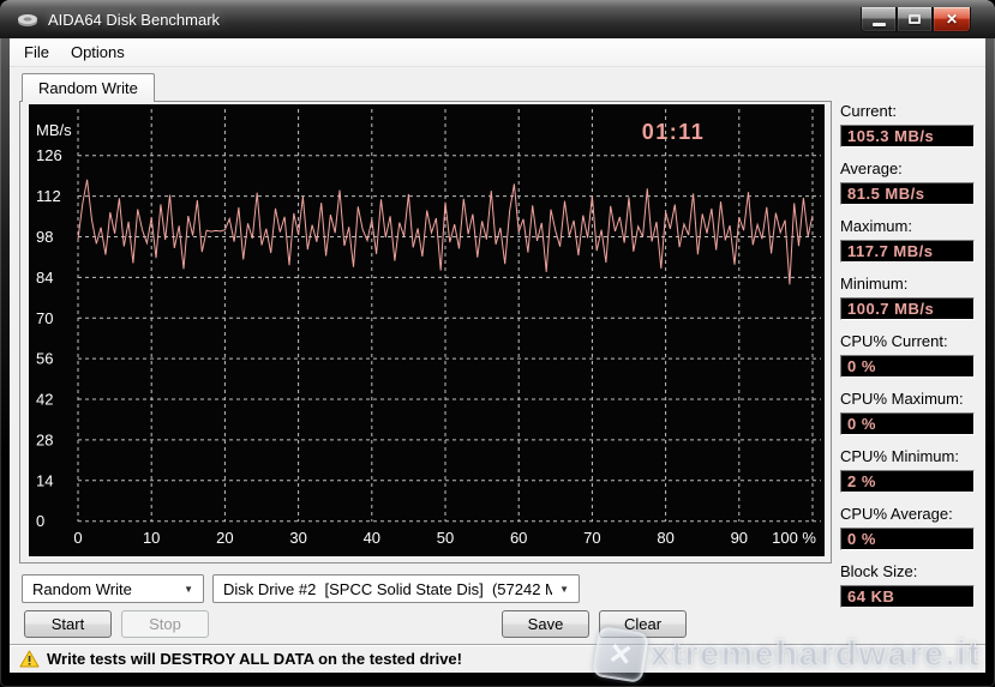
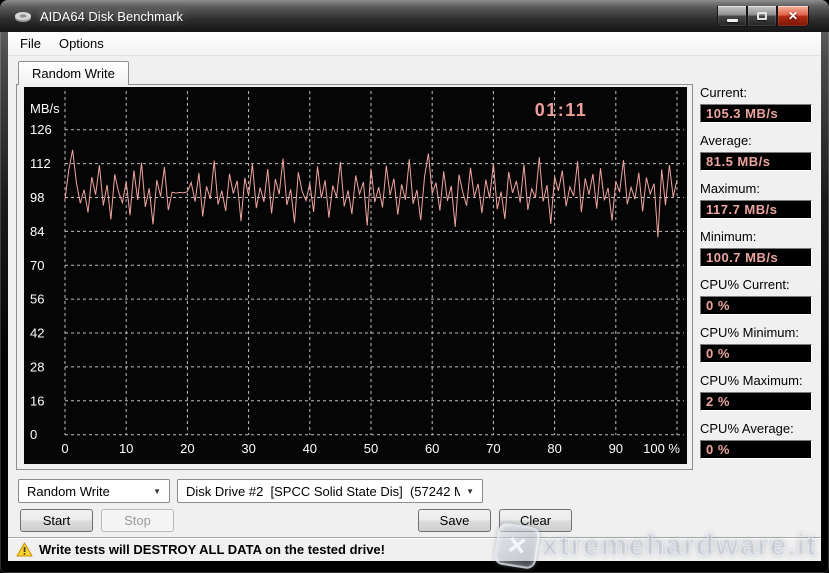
  AIDA64 Disk Benchmark
  ✕
  File
  Options
  Random Write
  MB/s
  126
  112
  98
  84
  70
  56
  42
  28
- 14
+ 16
  0
  0
  10
  20
  30
  40
  50
  60
  70
  80
  90
  100 %
  01:11
  Current:
  105.3 MB/s
  Average:
  81.5 MB/s
  Maximum:
  117.7 MB/s
  Minimum:
  100.7 MB/s
  CPU% Current:
  0 %
- CPU% Maximum:
+ CPU% Minimum:
  0 %
- CPU% Minimum:
+ CPU% Maximum:
  2 %
  CPU% Average:
  0 %
- Block Size:
- 64 KB
  Random Write
  ▼
  Disk Drive #2 [SPCC Solid State Dis] (57242 M
  ▼
  Start
  Stop
  Save
  Clear
  Write tests will DESTROY ALL DATA on the tested drive!
  xtremehardware.it
